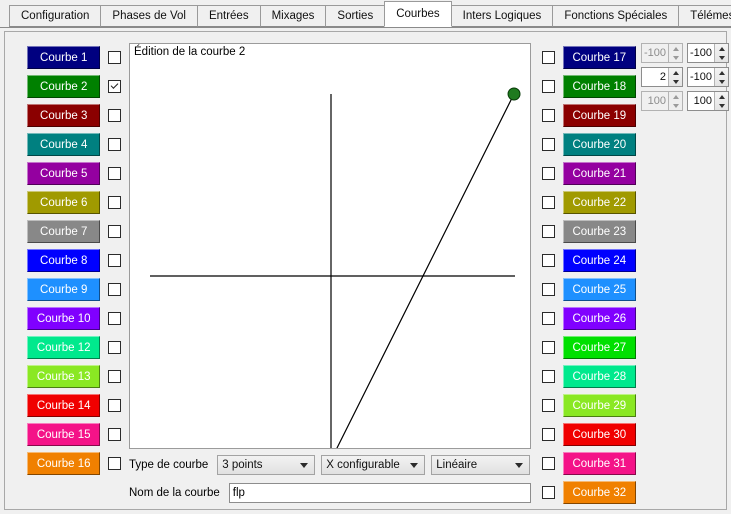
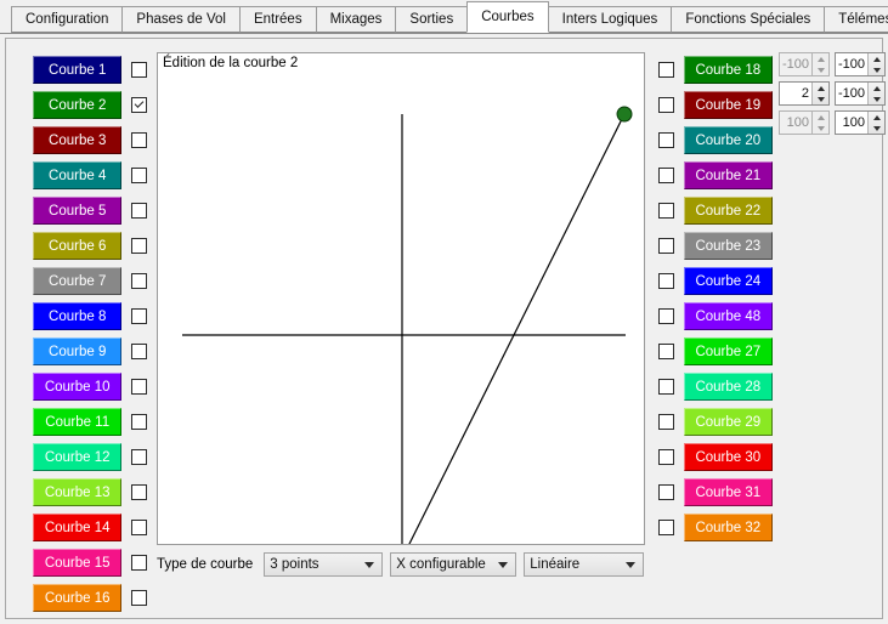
  Configuration
  Phases de Vol
  Entrées
  Mixages
  Sorties
  Courbes
  Inters Logiques
  Fonctions Spéciales
  Courbe 1
  Courbe 2
  Courbe 3
  Courbe 4
  Courbe 5
  Courbe 6
  Courbe 7
  Courbe 8
  Courbe 9
  Courbe 10
+ Courbe 11
  Courbe 12
  Courbe 13
  Courbe 14
  Courbe 15
  Courbe 16
- Courbe 17
  Courbe 18
  Courbe 19
  Courbe 20
  Courbe 21
  Courbe 22
  Courbe 23
  Courbe 24
- Courbe 25
- Courbe 26
+ Courbe 48
  Courbe 27
  Courbe 28
  Courbe 29
  Courbe 30
  Courbe 31
  Courbe 32
  Édition de la courbe 2
  Type de courbe
  3 points
  X configurable
  Linéaire
- Nom de la courbe
- flp
  -100
  -100
  2
  -100
  100
  100
